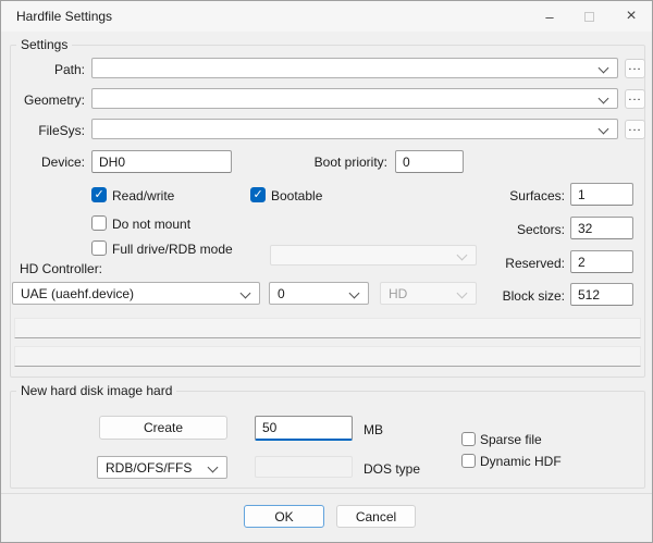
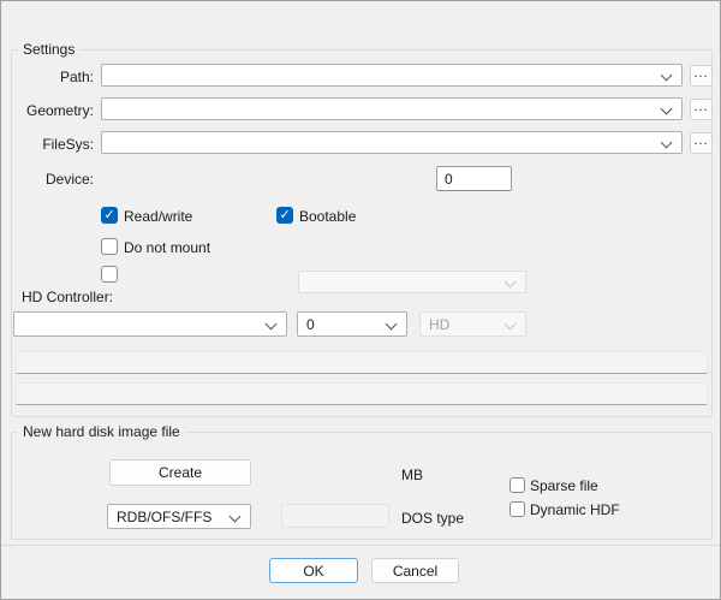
- Hardfile Settings
- –
- ×
  Settings
  Path:
  ...
  Geometry:
  ...
  FileSys:
  ...
  Device:
- DH0
- Boot priority:
  0
  Read/write
  Bootable
  Do not mount
- Full drive/RDB mode
- Surfaces:
- 1
- Sectors:
- 32
- Reserved:
- 2
- Block size:
- 512
  HD Controller:
- UAE (uaehf.device)
  0
  HD
- New hard disk image hard
+ New hard disk image file
  Create
- 50
  MB
  Sparse file
  Dynamic HDF
  RDB/OFS/FFS
  DOS type
  OK
  Cancel
